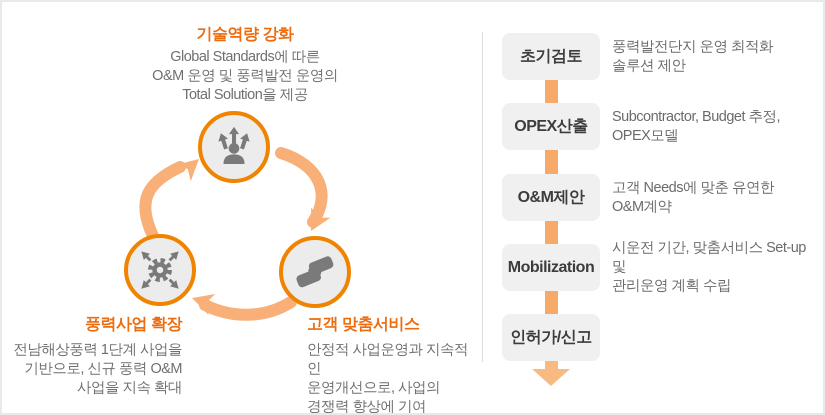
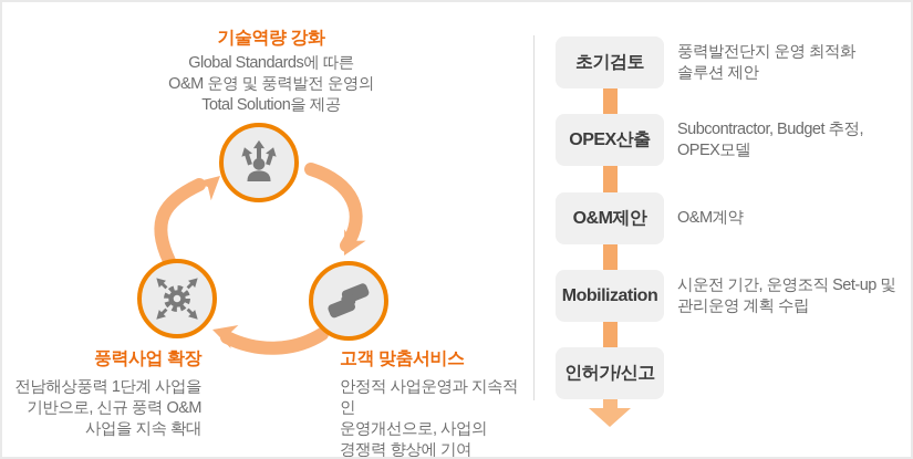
  기술역량 강화
  Global Standards에 따른
  O&M 운영 및 풍력발전 운영의
  Total Solution을 제공
  풍력사업 확장
  전남해상풍력 1단계 사업을
  기반으로, 신규 풍력 O&M
  사업을 지속 확대
  고객 맞춤서비스
  안정적 사업운영과 지속적인
  운영개선으로, 사업의
  경쟁력 향상에 기여
  초기검토
  풍력발전단지 운영 최적화
  솔루션 제안
  OPEX산출
  Subcontractor, Budget 추정,
  OPEX모델
  O&M제안
- 고객 Needs에 맞춘 유연한
  O&M계약
  Mobilization
- 시운전 기간, 맞춤서비스 Set-up 및
+ 시운전 기간, 운영조직 Set-up 및
  관리운영 계획 수립
  인허가/신고
